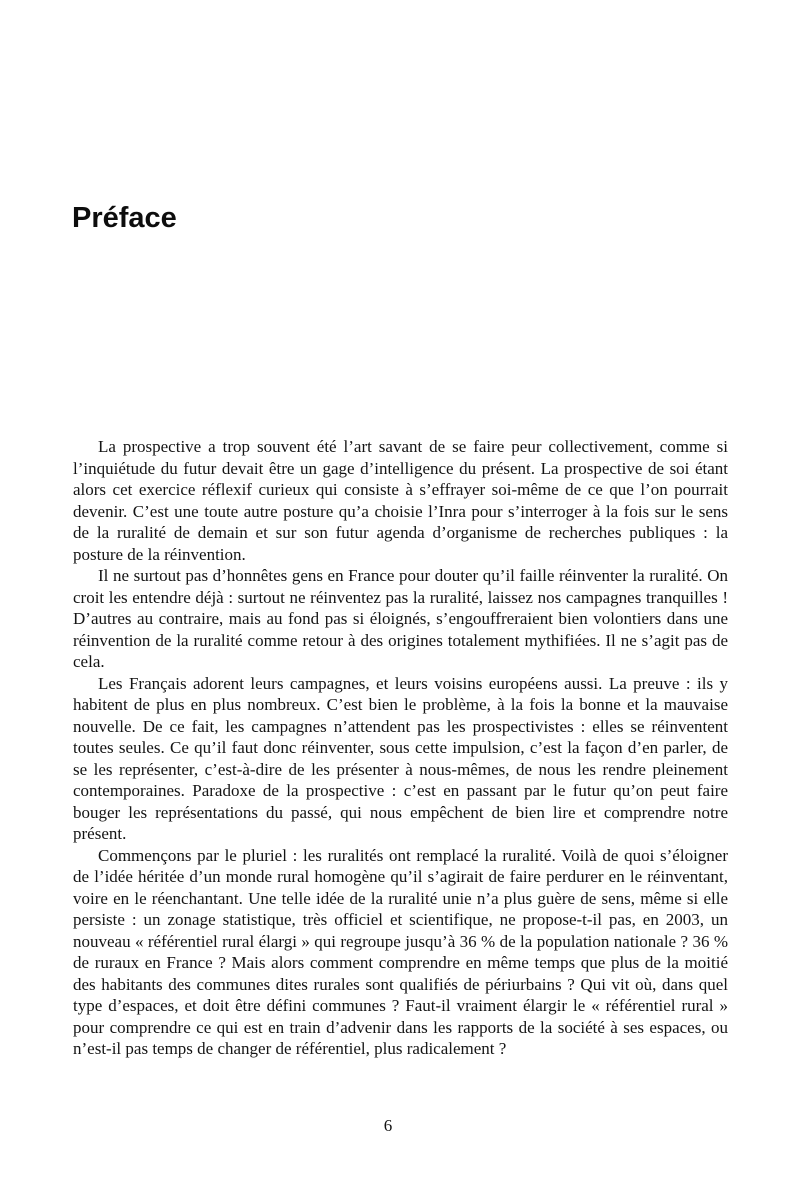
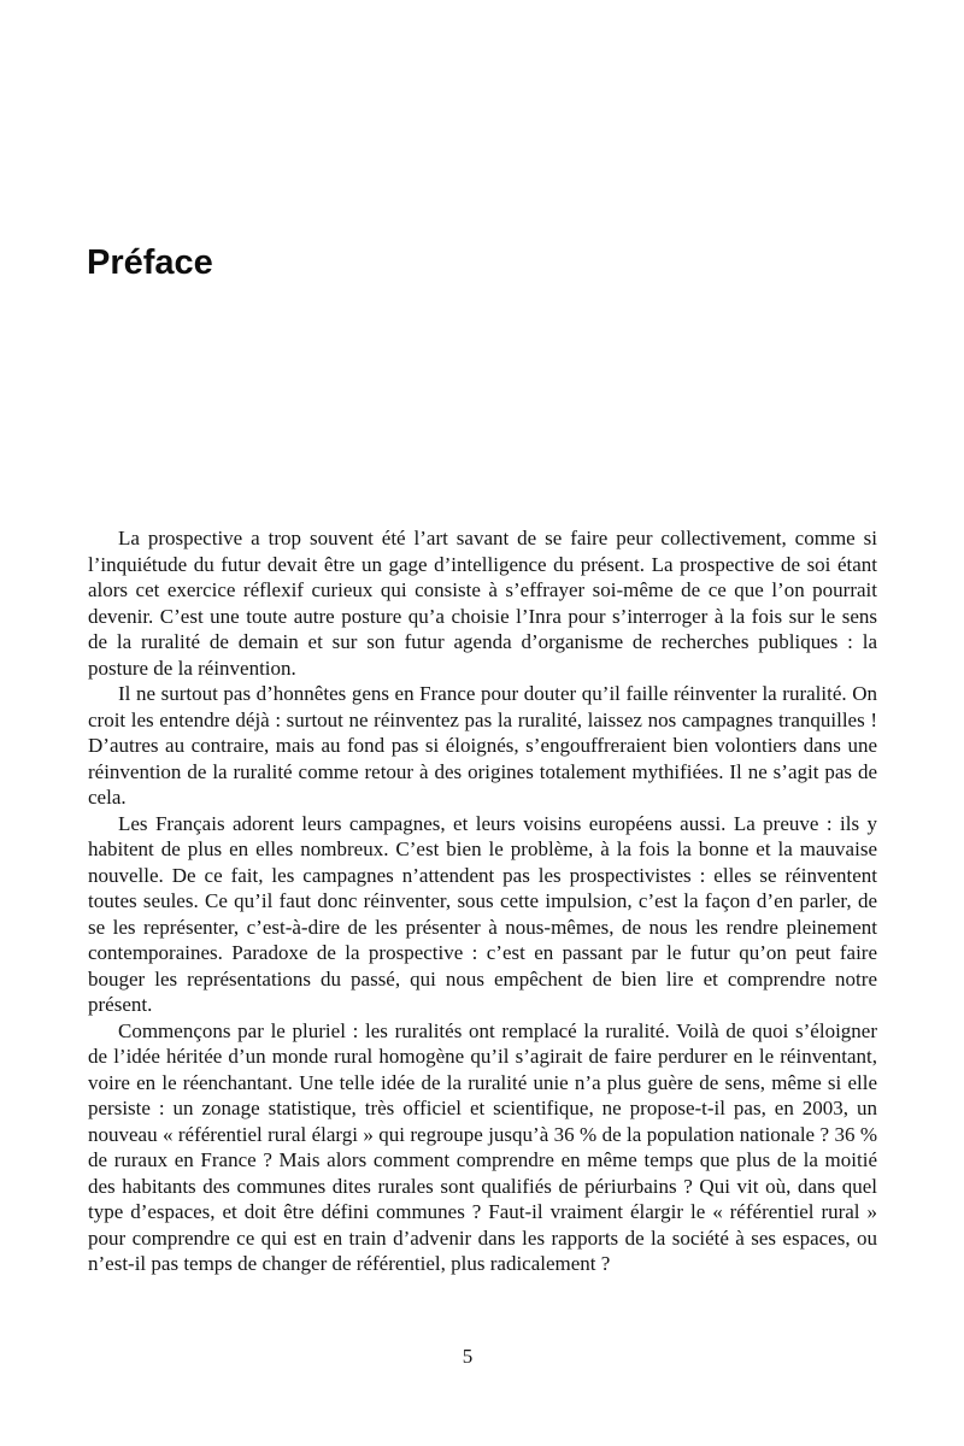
  Préface
  La prospective a trop souvent été l’art savant de se faire peur collectivement, comme si l’inquiétude du futur devait être un gage d’intelligence du présent. La prospective de soi étant alors cet exercice réflexif curieux qui consiste à s’effrayer soi-même de ce que l’on pourrait devenir. C’est une toute autre posture qu’a choisie l’Inra pour s’interroger à la fois sur le sens de la ruralité de demain et sur son futur agenda d’organisme de recherches publiques : la posture de la réinvention.
  Il ne surtout pas d’honnêtes gens en France pour douter qu’il faille réinventer la ruralité. On croit les entendre déjà : surtout ne réinventez pas la ruralité, laissez nos campagnes tranquilles ! D’autres au contraire, mais au fond pas si éloignés, s’engouffreraient bien volontiers dans une réinvention de la ruralité comme retour à des origines totalement mythifiées. Il ne s’agit pas de cela.
- Les Français adorent leurs campagnes, et leurs voisins européens aussi. La preuve : ils y habitent de plus en plus nombreux. C’est bien le problème, à la fois la bonne et la mauvaise nouvelle. De ce fait, les campagnes n’attendent pas les prospectivistes : elles se réinventent toutes seules. Ce qu’il faut donc réinventer, sous cette impulsion, c’est la façon d’en parler, de se les représenter, c’est-à-dire de les présenter à nous-mêmes, de nous les rendre pleinement contemporaines. Paradoxe de la prospective : c’est en passant par le futur qu’on peut faire bouger les représentations du passé, qui nous empêchent de bien lire et comprendre notre présent.
+ Les Français adorent leurs campagnes, et leurs voisins européens aussi. La preuve : ils y habitent de plus en elles nombreux. C’est bien le problème, à la fois la bonne et la mauvaise nouvelle. De ce fait, les campagnes n’attendent pas les prospectivistes : elles se réinventent toutes seules. Ce qu’il faut donc réinventer, sous cette impulsion, c’est la façon d’en parler, de se les représenter, c’est-à-dire de les présenter à nous-mêmes, de nous les rendre pleinement contemporaines. Paradoxe de la prospective : c’est en passant par le futur qu’on peut faire bouger les représentations du passé, qui nous empêchent de bien lire et comprendre notre présent.
  Commençons par le pluriel : les ruralités ont remplacé la ruralité. Voilà de quoi s’éloigner de l’idée héritée d’un monde rural homogène qu’il s’agirait de faire perdurer en le réinventant, voire en le réenchantant. Une telle idée de la ruralité unie n’a plus guère de sens, même si elle persiste : un zonage statistique, très officiel et scientifique, ne propose-t-il pas, en 2003, un nouveau « référentiel rural élargi » qui regroupe jusqu’à 36 % de la population nationale ? 36 % de ruraux en France ? Mais alors comment comprendre en même temps que plus de la moitié des habitants des communes dites rurales sont qualifiés de périurbains ? Qui vit où, dans quel type d’espaces, et doit être défini communes ? Faut-il vraiment élargir le « référentiel rural » pour comprendre ce qui est en train d’advenir dans les rapports de la société à ses espaces, ou n’est-il pas temps de changer de référentiel, plus radicalement ?
- 6
+ 5
